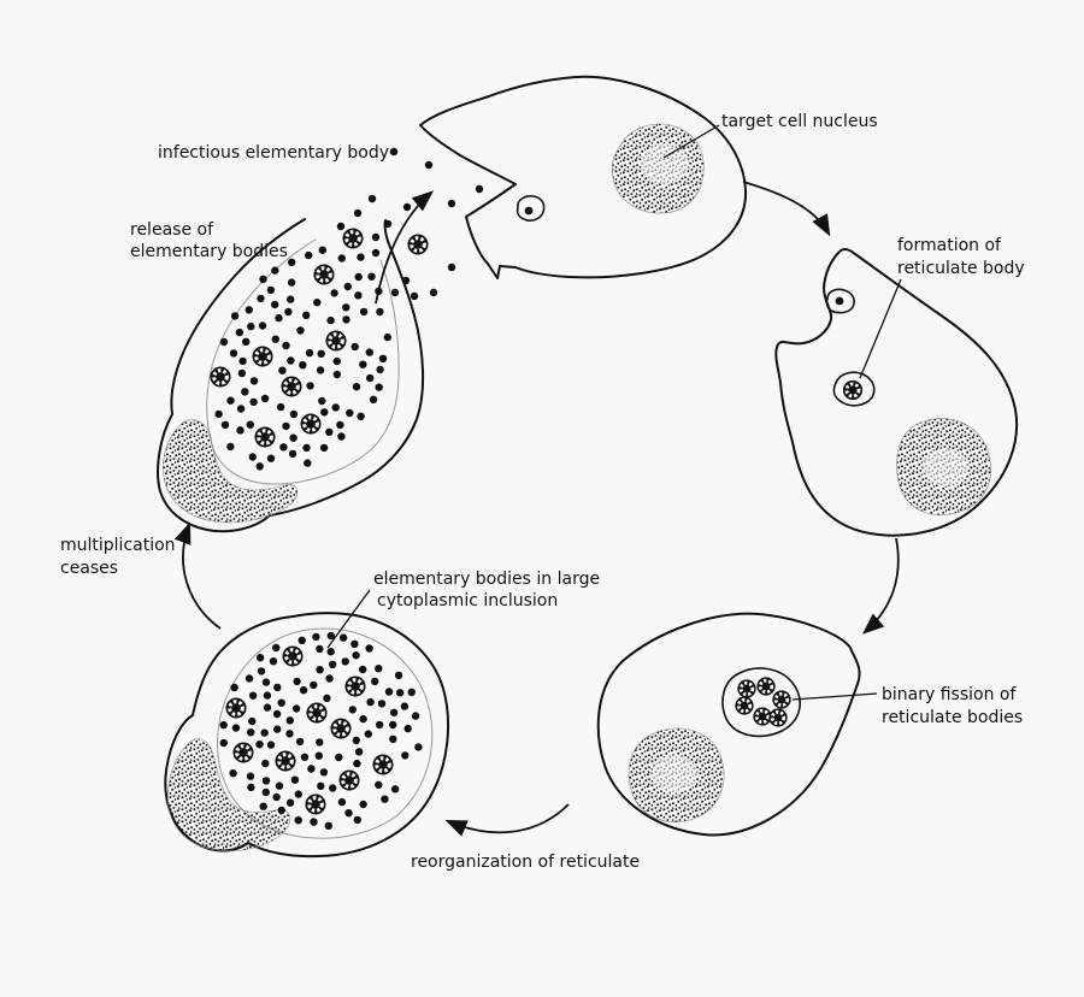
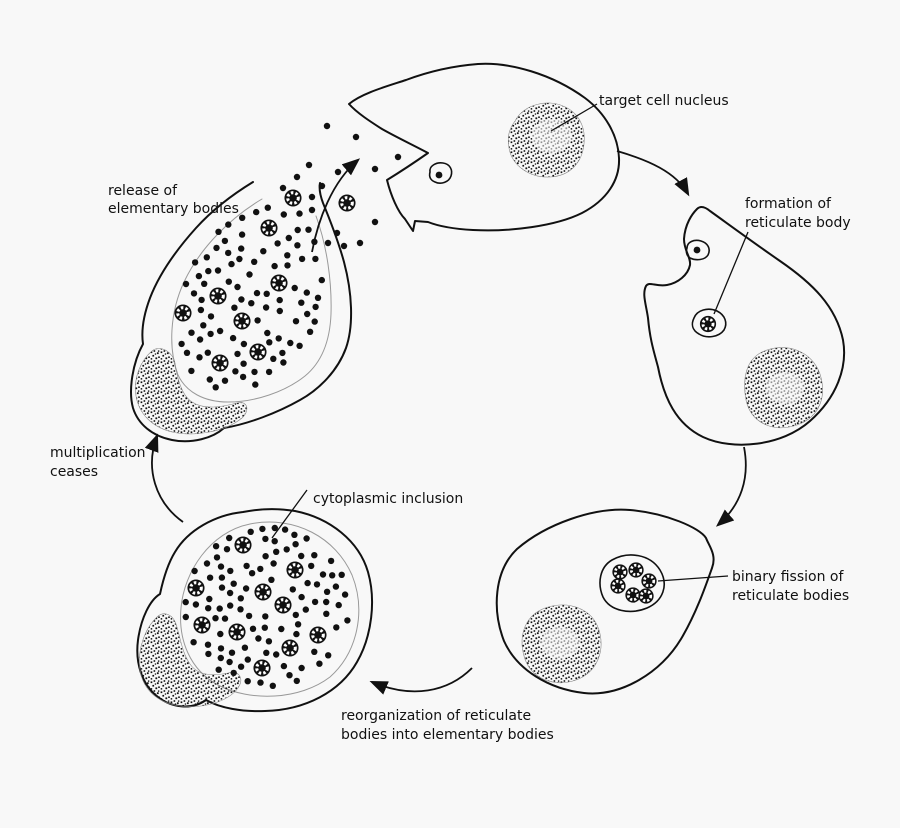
  target cell nucleus
- infectious elementary body
  release of
  elementary bodies
  formation of
  reticulate body
  multiplication
  ceases
- elementary bodies in large
  cytoplasmic inclusion
  binary fission of
  reticulate bodies
  reorganization of reticulate
+ bodies into elementary bodies
